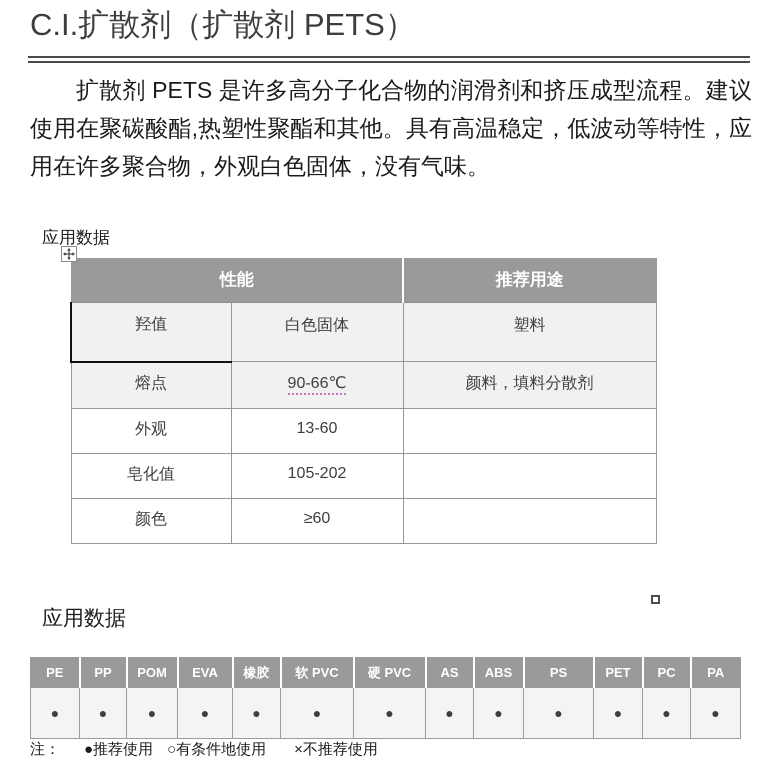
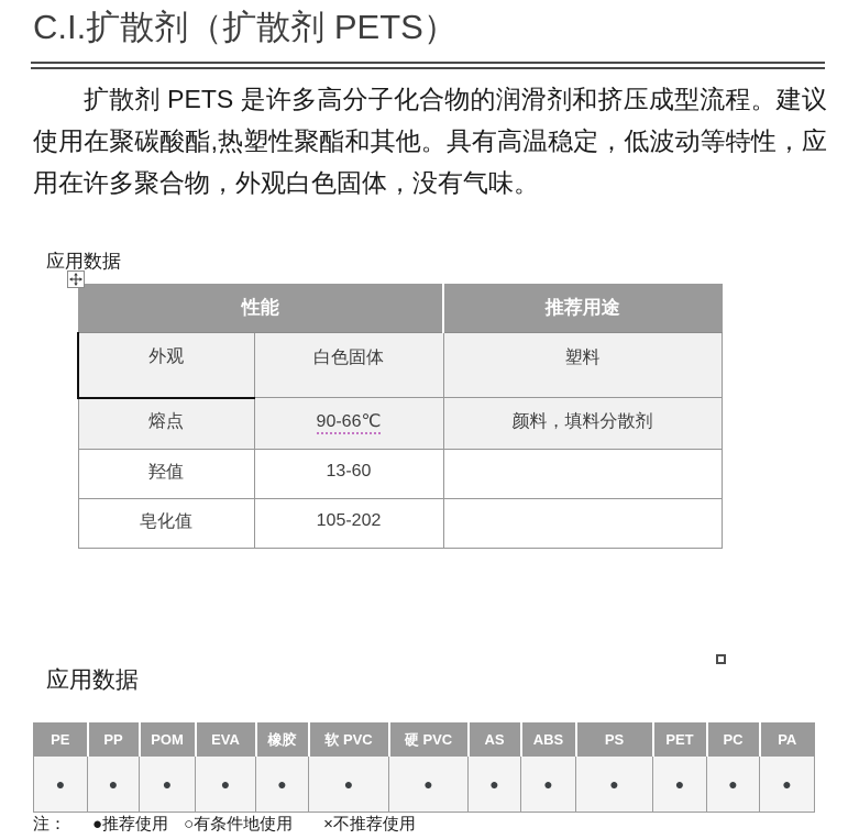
  C.I.扩散剂（扩散剂 PETS）
  扩散剂 PETS 是许多高分子化合物的润滑剂和挤压成型流程。建议使用在聚碳酸酯,热塑性聚酯和其他。具有高温稳定，低波动等特性，应用在许多聚合物，外观白色固体，没有气味。
  应用数据
  性能	推荐用途
- 羟值	白色固体	塑料
+ 外观	白色固体	塑料
  熔点	90-66℃	颜料，填料分散剂
- 外观	13-60
+ 羟值	13-60
  皂化值	105-202
- 颜色	≥60
  应用数据
  PE	PP	POM	EVA	橡胶	软 PVC	硬 PVC	AS	ABS	PS	PET	PC	PA
  ●	●	●	●	●	●	●	●	●	●	●	●	●
  注： ●推荐使用 ○有条件地使用 ×不推荐使用
